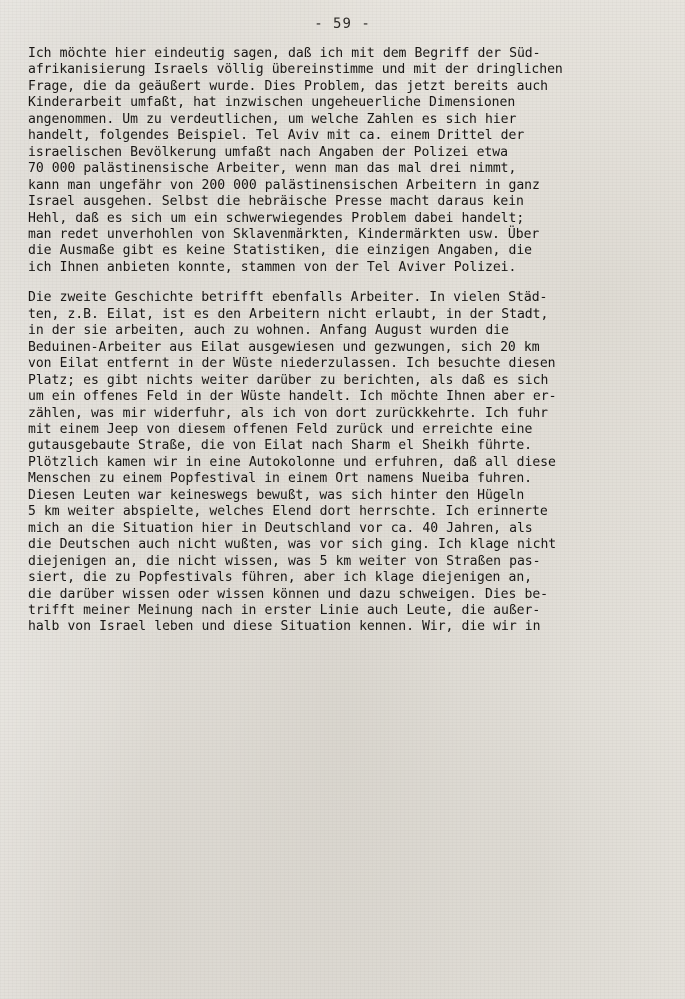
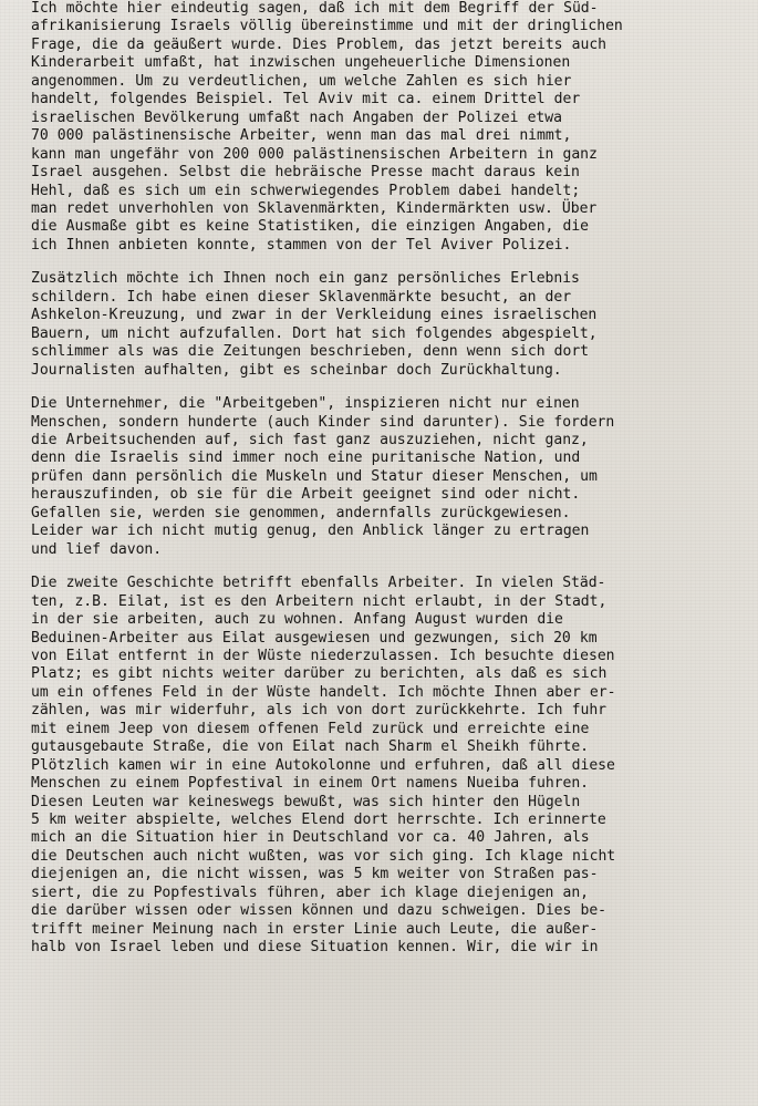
- - 59 -
  Ich möchte hier eindeutig sagen, daß ich mit dem Begriff der Süd-
  afrikanisierung Israels völlig übereinstimme und mit der dringlichen
  Frage, die da geäußert wurde. Dies Problem, das jetzt bereits auch
  Kinderarbeit umfaßt, hat inzwischen ungeheuerliche Dimensionen
  angenommen. Um zu verdeutlichen, um welche Zahlen es sich hier
  handelt, folgendes Beispiel. Tel Aviv mit ca. einem Drittel der
  israelischen Bevölkerung umfaßt nach Angaben der Polizei etwa
  70 000 palästinensische Arbeiter, wenn man das mal drei nimmt,
  kann man ungefähr von 200 000 palästinensischen Arbeitern in ganz
  Israel ausgehen. Selbst die hebräische Presse macht daraus kein
  Hehl, daß es sich um ein schwerwiegendes Problem dabei handelt;
  man redet unverhohlen von Sklavenmärkten, Kindermärkten usw. Über
  die Ausmaße gibt es keine Statistiken, die einzigen Angaben, die
  ich Ihnen anbieten konnte, stammen von der Tel Aviver Polizei.
+ Zusätzlich möchte ich Ihnen noch ein ganz persönliches Erlebnis
+ schildern. Ich habe einen dieser Sklavenmärkte besucht, an der
+ Ashkelon-Kreuzung, und zwar in der Verkleidung eines israelischen
+ Bauern, um nicht aufzufallen. Dort hat sich folgendes abgespielt,
+ schlimmer als was die Zeitungen beschrieben, denn wenn sich dort
+ Journalisten aufhalten, gibt es scheinbar doch Zurückhaltung.
+ Die Unternehmer, die "Arbeitgeben", inspizieren nicht nur einen
+ Menschen, sondern hunderte (auch Kinder sind darunter). Sie fordern
+ die Arbeitsuchenden auf, sich fast ganz auszuziehen, nicht ganz,
+ denn die Israelis sind immer noch eine puritanische Nation, und
+ prüfen dann persönlich die Muskeln und Statur dieser Menschen, um
+ herauszufinden, ob sie für die Arbeit geeignet sind oder nicht.
+ Gefallen sie, werden sie genommen, andernfalls zurückgewiesen.
+ Leider war ich nicht mutig genug, den Anblick länger zu ertragen
+ und lief davon.
  Die zweite Geschichte betrifft ebenfalls Arbeiter. In vielen Städ-
  ten, z.B. Eilat, ist es den Arbeitern nicht erlaubt, in der Stadt,
  in der sie arbeiten, auch zu wohnen. Anfang August wurden die
  Beduinen-Arbeiter aus Eilat ausgewiesen und gezwungen, sich 20 km
  von Eilat entfernt in der Wüste niederzulassen. Ich besuchte diesen
  Platz; es gibt nichts weiter darüber zu berichten, als daß es sich
  um ein offenes Feld in der Wüste handelt. Ich möchte Ihnen aber er-
  zählen, was mir widerfuhr, als ich von dort zurückkehrte. Ich fuhr
  mit einem Jeep von diesem offenen Feld zurück und erreichte eine
  gutausgebaute Straße, die von Eilat nach Sharm el Sheikh führte.
  Plötzlich kamen wir in eine Autokolonne und erfuhren, daß all diese
  Menschen zu einem Popfestival in einem Ort namens Nueiba fuhren.
  Diesen Leuten war keineswegs bewußt, was sich hinter den Hügeln
  5 km weiter abspielte, welches Elend dort herrschte. Ich erinnerte
  mich an die Situation hier in Deutschland vor ca. 40 Jahren, als
  die Deutschen auch nicht wußten, was vor sich ging. Ich klage nicht
  diejenigen an, die nicht wissen, was 5 km weiter von Straßen pas-
  siert, die zu Popfestivals führen, aber ich klage diejenigen an,
  die darüber wissen oder wissen können und dazu schweigen. Dies be-
  trifft meiner Meinung nach in erster Linie auch Leute, die außer-
  halb von Israel leben und diese Situation kennen. Wir, die wir in
